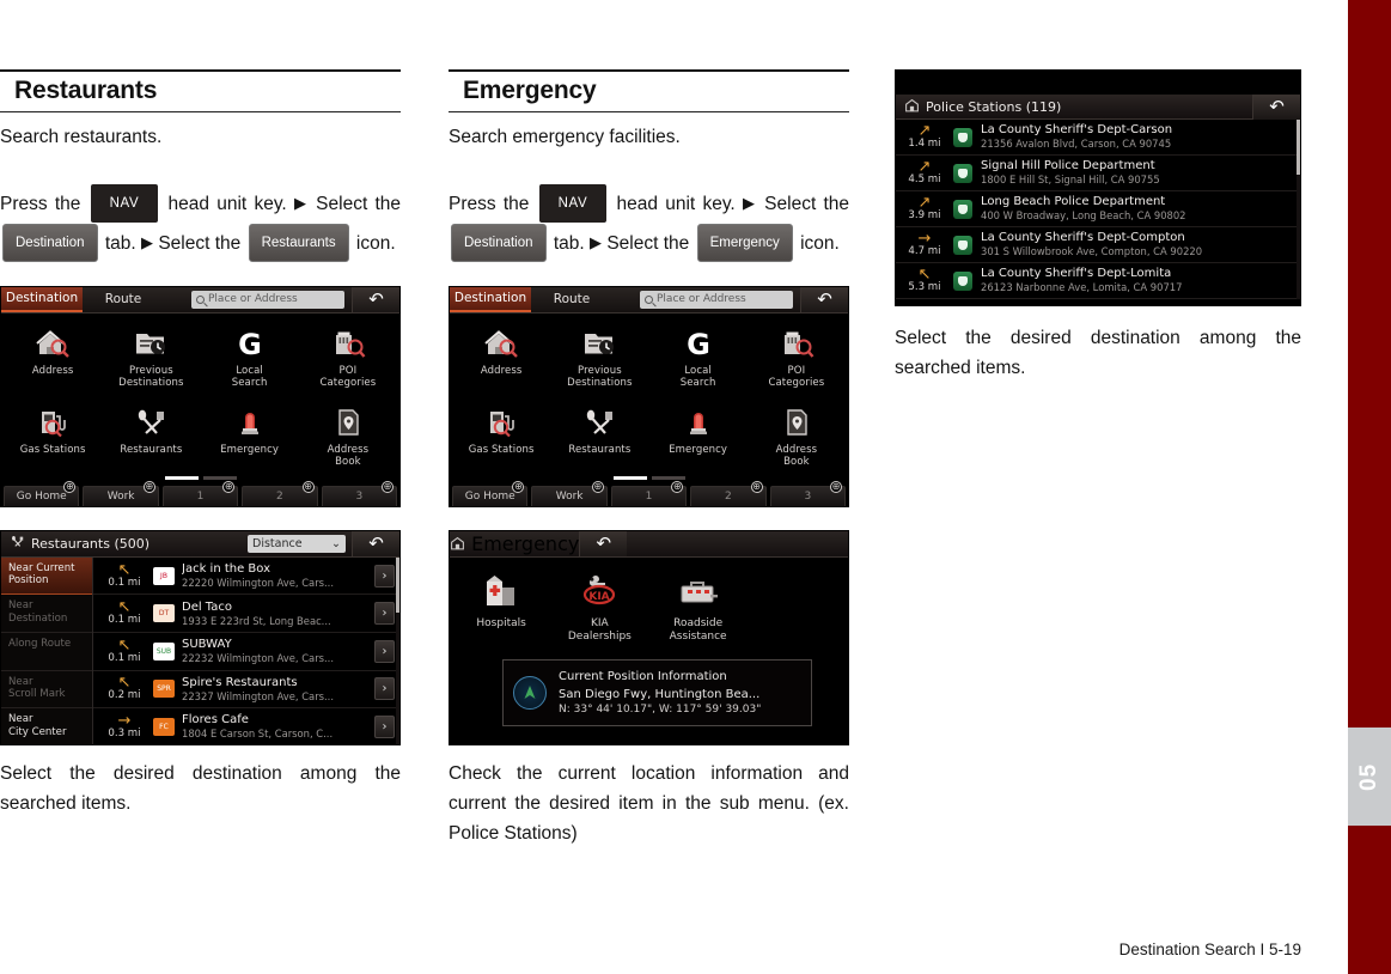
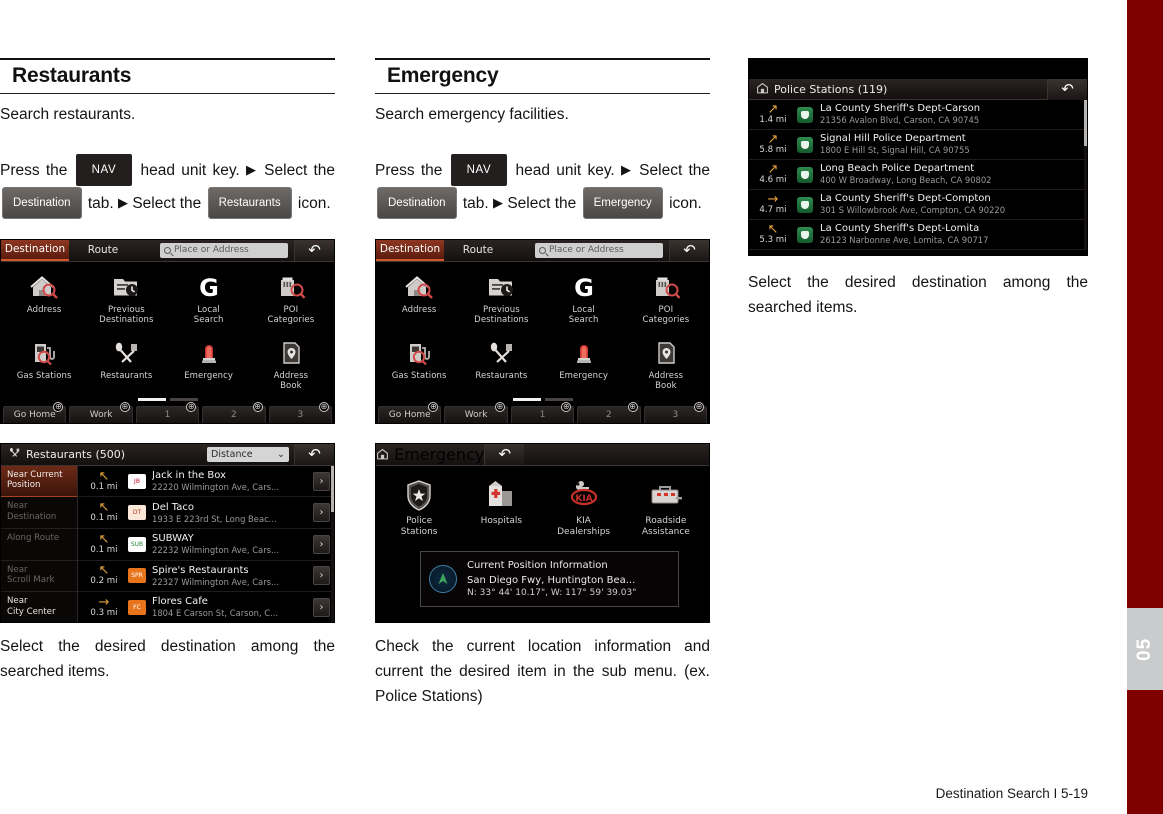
  Restaurants
  Search restaurants.
  Press the NAV head unit key. ▶ Select the Destination tab. ▶ Select the Restaurants icon.
  Destination
  Route
  Place or Address
  ↶
  Address
  Previous
  Destinations
  G
  Local
  Search
  POI
  Categories
  Gas Stations
  Restaurants
  Emergency
  Address
  Book
  Go Home
  ⊕
  Work
  ⊕
  1
  ⊕
  2
  ⊕
  3
  ⊕
  Restaurants (500)
  Distance
  ⌄
  ↶
  Near Current
  Position
  Near
  Destination
  Along Route
  Near
  Scroll Mark
  Near
  City Center
  ↖
  0.1 mi
  Jack in the Box
  22220 Wilmington Ave, Cars...
  ›
  ↖
  0.1 mi
  Del Taco
  1933 E 223rd St, Long Beac...
  ›
  ↖
  0.1 mi
  SUBWAY
  22232 Wilmington Ave, Cars...
  ›
  ↖
  0.2 mi
  Spire's Restaurants
  22327 Wilmington Ave, Cars...
  ›
  →
  0.3 mi
  Flores Cafe
  1804 E Carson St, Carson, C...
  ›
  Select the desired destination among the searched items.
  Emergency
  Search emergency facilities.
  Press the NAV head unit key. ▶ Select the Destination tab. ▶ Select the Emergency icon.
  Destination
  Route
  Place or Address
  ↶
  Address
  Previous
  Destinations
  G
  Local
  Search
  POI
  Categories
  Gas Stations
  Restaurants
  Emergency
  Address
  Book
  Go Home
  ⊕
  Work
  ⊕
  1
  ⊕
  2
  ⊕
  3
  ⊕
  Emergency
  ↶
+ Police
+ Stations
  Hospitals
  KIA
  KIA
  Dealerships
  Roadside
  Assistance
  Current Position Information
  San Diego Fwy, Huntington Bea...
  N: 33° 44' 10.17", W: 117° 59' 39.03"
  Check the current location information and current the desired item in the sub menu. (ex. Police Stations)
  Police Stations (119)
  ↶
  ↗
  1.4 mi
  La County Sheriff's Dept-Carson
  21356 Avalon Blvd, Carson, CA 90745
  ↗
- 4.5 mi
+ 5.8 mi
  Signal Hill Police Department
  1800 E Hill St, Signal Hill, CA 90755
  ↗
- 3.9 mi
+ 4.6 mi
  Long Beach Police Department
  400 W Broadway, Long Beach, CA 90802
  →
  4.7 mi
  La County Sheriff's Dept-Compton
  301 S Willowbrook Ave, Compton, CA 90220
  ↖
  5.3 mi
  La County Sheriff's Dept-Lomita
  26123 Narbonne Ave, Lomita, CA 90717
  Select the desired destination among the searched items.
  Destination Search I 5-19
